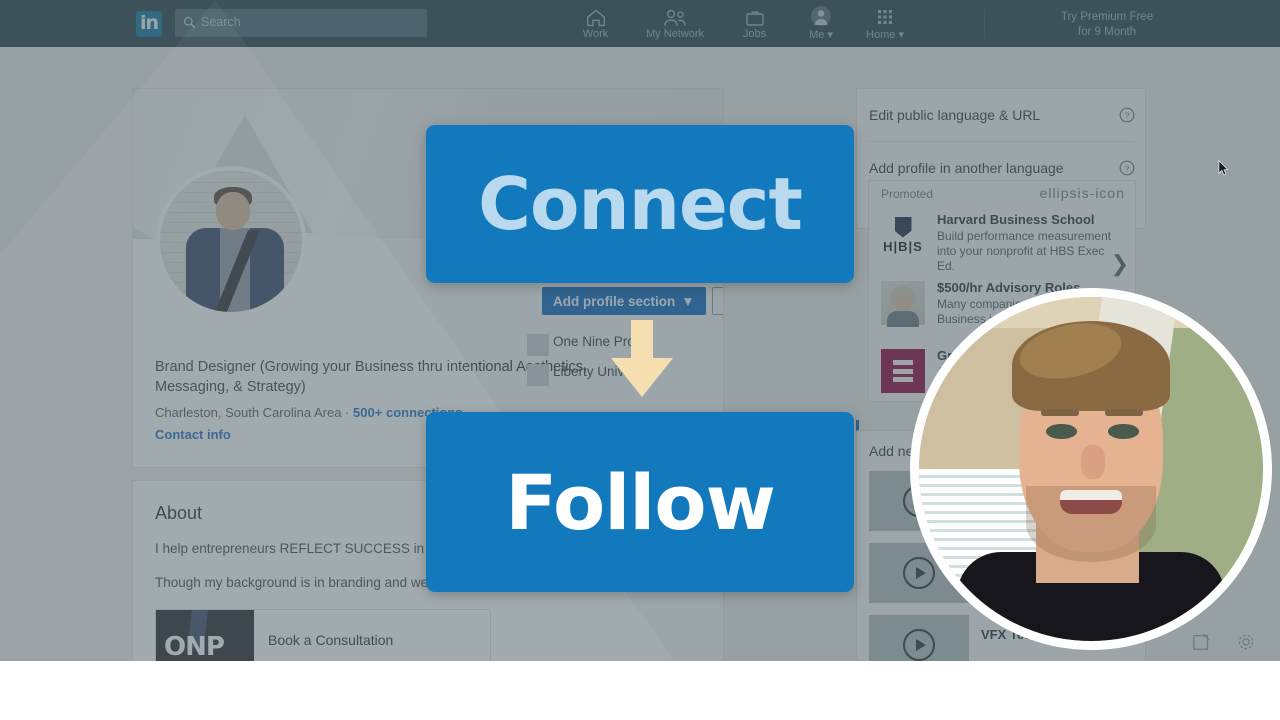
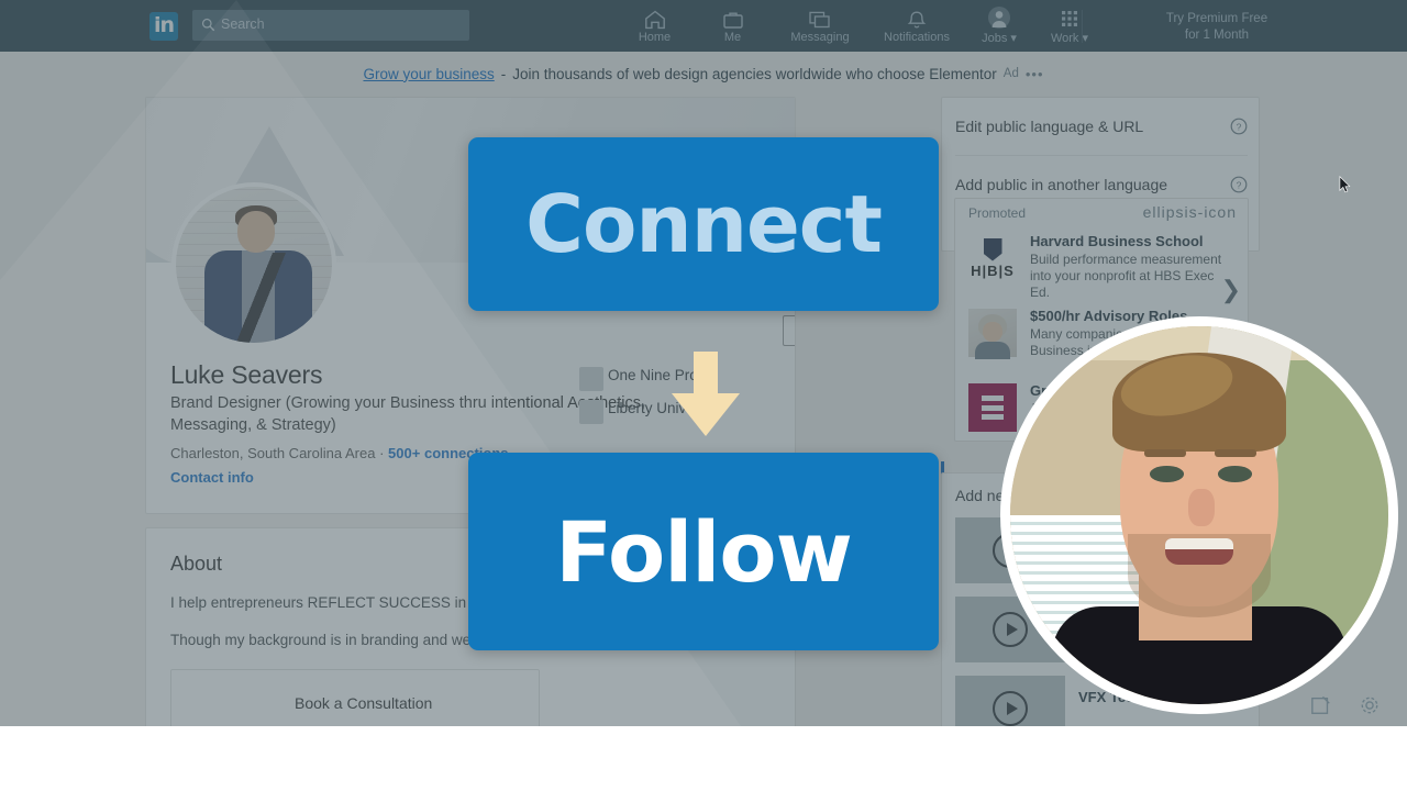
  in
  Search
- Work
+ Home
- My Network
- Jobs
+ Me
+ Messaging
+ Notifications
- Me ▾
+ Jobs ▾
- Home ▾
+ Work ▾
  Try Premium Free
- for 9 Month
+ for 1 Month
+ Grow your business
+ -
+ Join thousands of web design agencies worldwide who choose Elementor
+ Ad
+ •••
+ Luke Seavers
  Brand Designer (Growing your Business thru intentional Ahetics, Messaging, & Strategy)
  Charleston, South Carolina Area · 500+ connec
  Contact info
- Add profile section
- ▼
  One Nine Pr
  About
  I help entrepreneurs REFLECT SUCCESS in
  Though my background is in branding and we
- ONP
  Book a Consultation
  Edit public language & URL
  ?
- Add profile in another language
+ Add public in another language
  ?
  Promoted
  ellipsis-icon
  H|B|S
  Harvard Business School
  Build performance measurement into your nonprofit at HBS Exec Ed.
  $500/hr Advisory Role
  ❯
  Connect
  Follow
